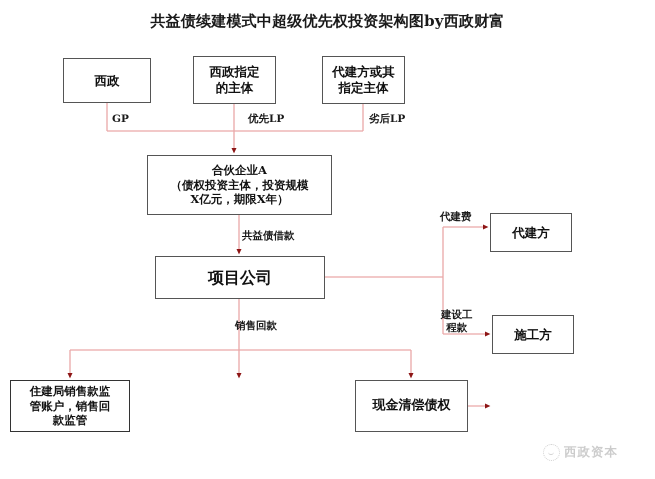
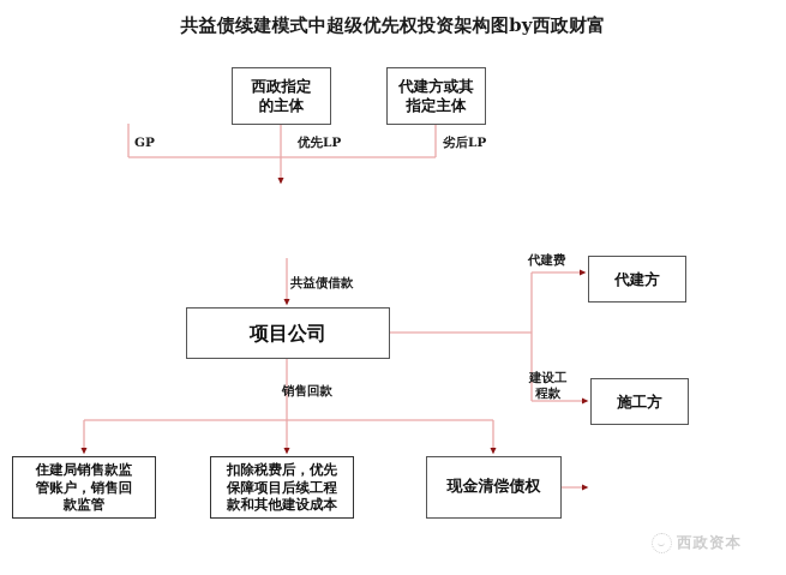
  共益债续建模式中超级优先权投资架构图by西政财富
- 西政
  西政指定
  的主体
  代建方或其
  指定主体
- 合伙企业A
- （债权投资主体，投资规模
- X亿元，期限X年）
  项目公司
  代建方
  施工方
  住建局销售款监
  管账户，销售回
  款监管
+ 扣除税费后，优先
+ 保障项目后续工程
+ 款和其他建设成本
  现金清偿债权
  GP
  优先LP
  劣后LP
  共益债借款
  销售回款
  代建费
  建设工
  程款
  西政资本
